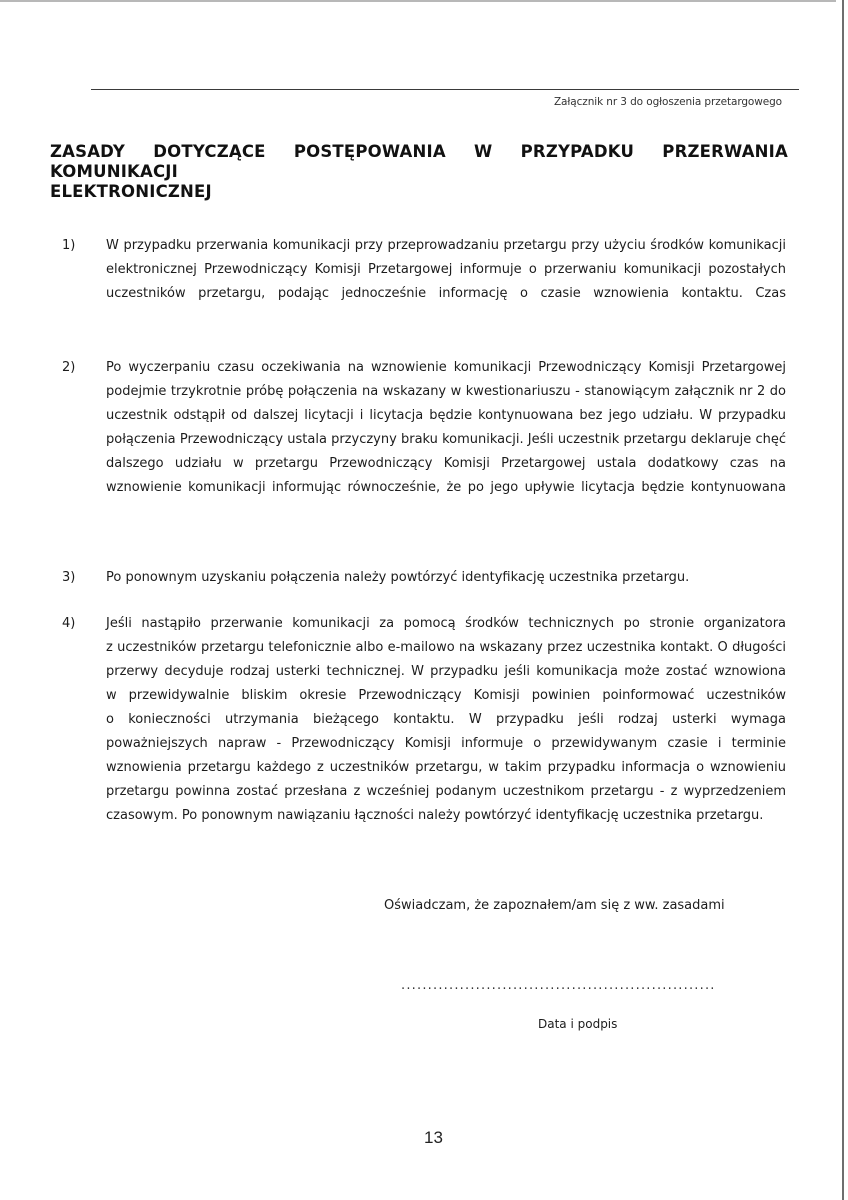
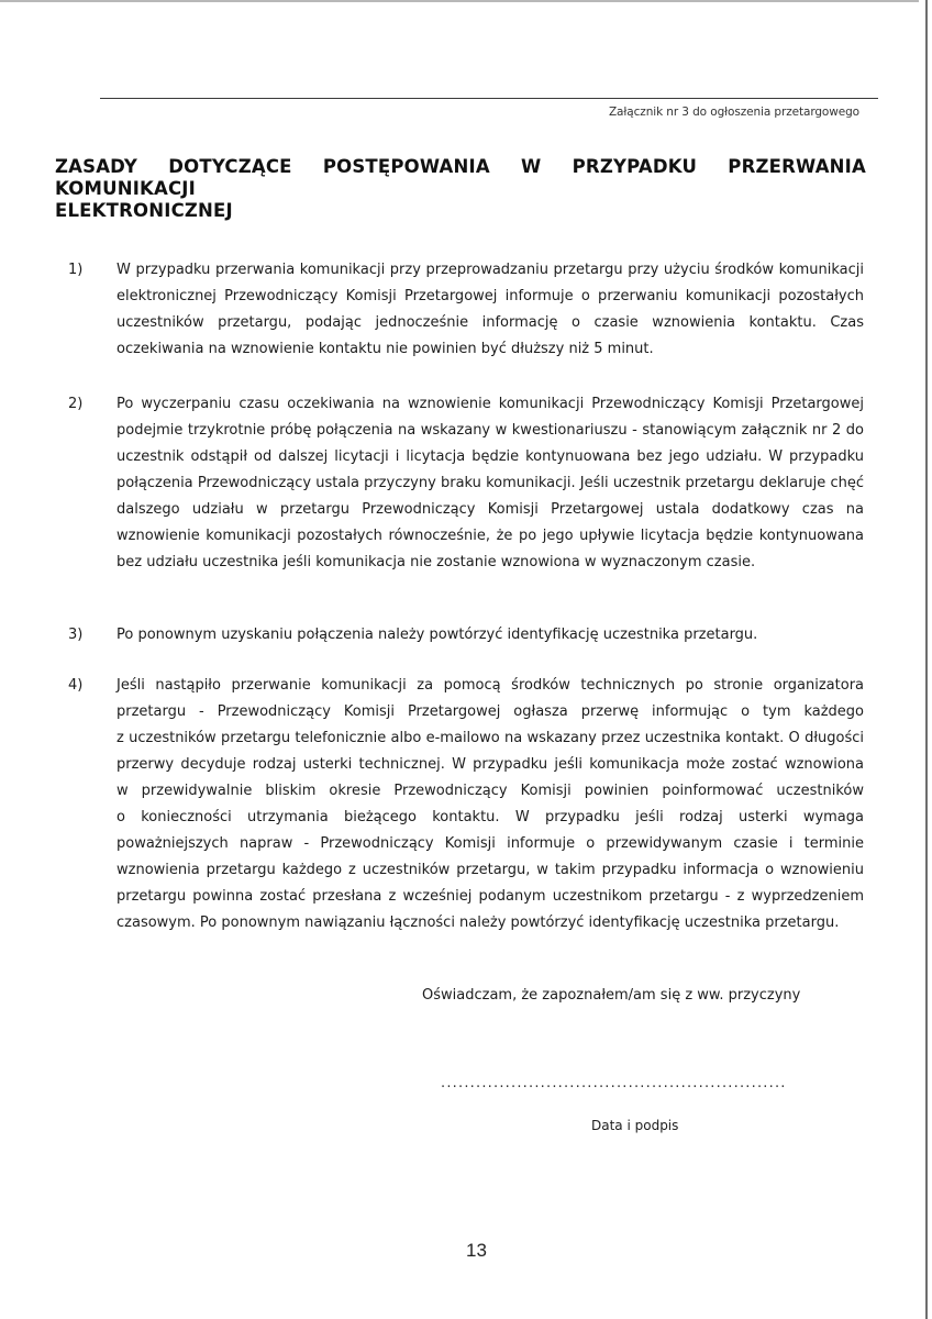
  Załącznik nr 3 do ogłoszenia przetargowego
  ZASADY DOTYCZĄCE POSTĘPOWANIA W PRZYPADKU PRZERWANIA KOMUNIKACJI
  ELEKTRONICZNEJ
  1)
  W przypadku przerwania komunikacji przy przeprowadzaniu przetargu przy użyciu środków komunikacji
  elektronicznej Przewodniczący Komisji Przetargowej informuje o przerwaniu komunikacji pozostałych
  uczestników przetargu, podając jednocześnie informację o czasie wznowienia kontaktu. Czas
+ oczekiwania na wznowienie kontaktu nie powinien być dłuższy niż 5 minut.
  2)
  Po wyczerpaniu czasu oczekiwania na wznowienie komunikacji Przewodniczący Komisji Przetargowej
  podejmie trzykrotnie próbę połączenia na wskazany w kwestionariuszu - stanowiącym załącznik nr 2 do
  uczestnik odstąpił od dalszej licytacji i licytacja będzie kontynuowana bez jego udziału. W przypadku
  połączenia Przewodniczący ustala przyczyny braku komunikacji. Jeśli uczestnik przetargu deklaruje chęć
  dalszego udziału w przetargu Przewodniczący Komisji Przetargowej ustala dodatkowy czas na
- wznowienie komunikacji informując równocześnie, że po jego upływie licytacja będzie kontynuowana
+ wznowienie komunikacji pozostałych równocześnie, że po jego upływie licytacja będzie kontynuowana
+ bez udziału uczestnika jeśli komunikacja nie zostanie wznowiona w wyznaczonym czasie.
  3)
  Po ponownym uzyskaniu połączenia należy powtórzyć identyfikację uczestnika przetargu.
  4)
  Jeśli nastąpiło przerwanie komunikacji za pomocą środków technicznych po stronie organizatora
+ przetargu - Przewodniczący Komisji Przetargowej ogłasza przerwę informując o tym każdego
  z uczestników przetargu telefonicznie albo e-mailowo na wskazany przez uczestnika kontakt. O długości
  przerwy decyduje rodzaj usterki technicznej. W przypadku jeśli komunikacja może zostać wznowiona
  w przewidywalnie bliskim okresie Przewodniczący Komisji powinien poinformować uczestników
  o konieczności utrzymania bieżącego kontaktu. W przypadku jeśli rodzaj usterki wymaga
  poważniejszych napraw - Przewodniczący Komisji informuje o przewidywanym czasie i terminie
  wznowienia przetargu każdego z uczestników przetargu, w takim przypadku informacja o wznowieniu
  przetargu powinna zostać przesłana z wcześniej podanym uczestnikom przetargu - z wyprzedzeniem
  czasowym. Po ponownym nawiązaniu łączności należy powtórzyć identyfikację uczestnika przetargu.
- Oświadczam, że zapoznałem/am się z ww. zasadami
+ Oświadczam, że zapoznałem/am się z ww. przyczyny
  ...........................................................
  Data i podpis
  13
